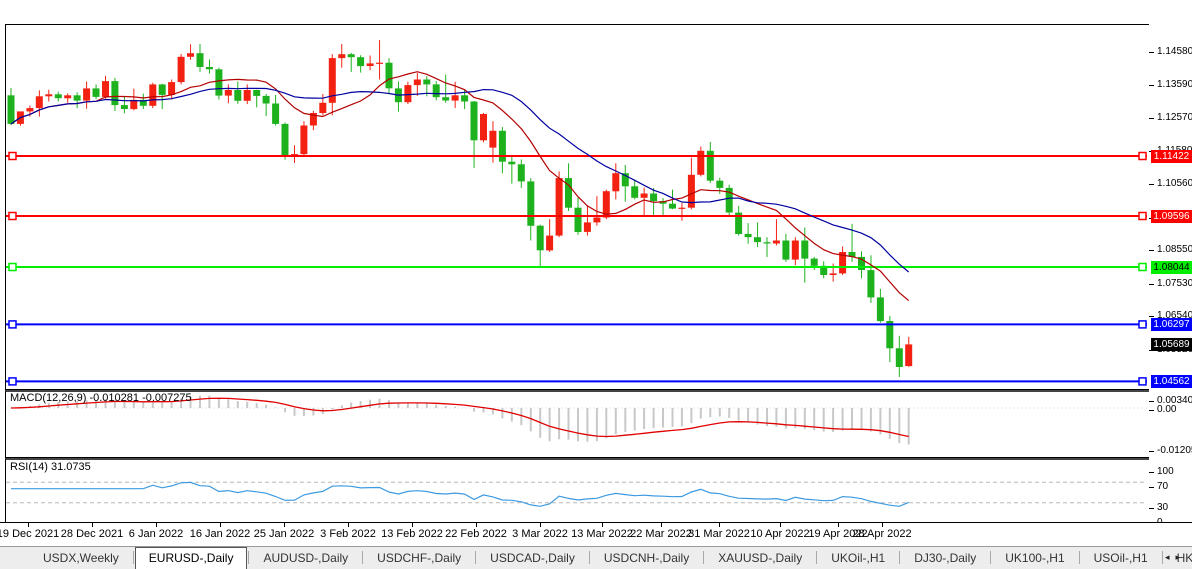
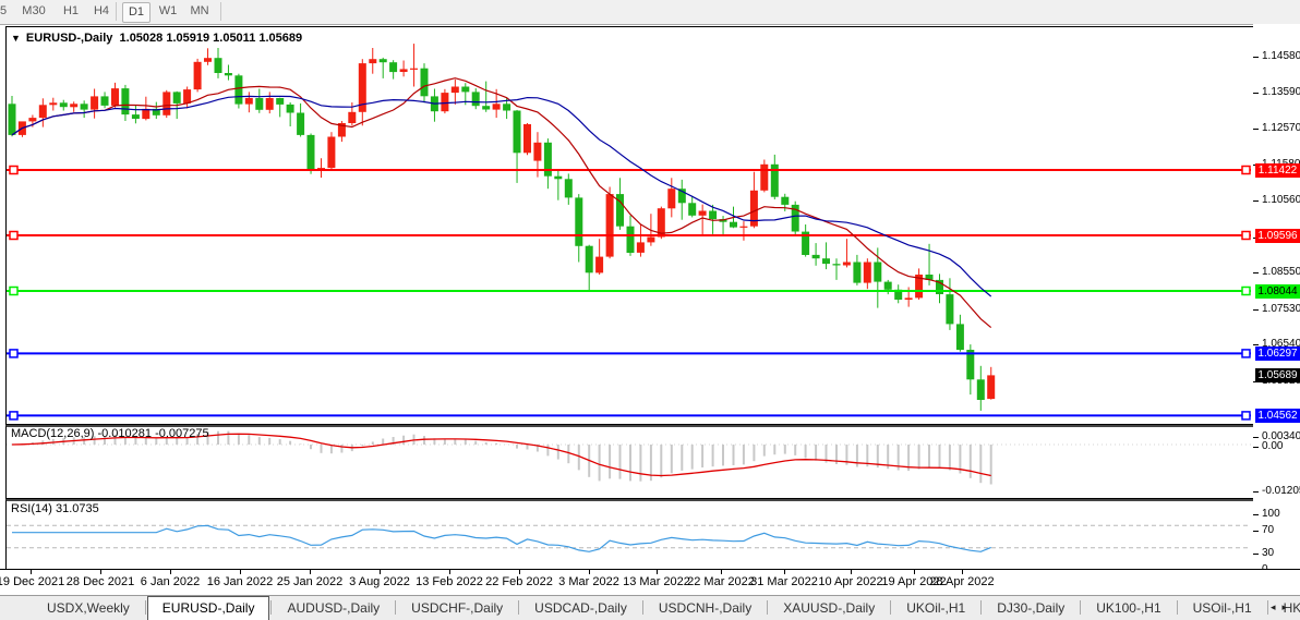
+ 5
+ M30
+ H1
+ H4
+ D1
+ W1
+ MN
+ ▼ EURUSD-,Daily 1.05028 1.05919 1.05011 1.05689
  MACD(12,26,9) -0.010281 -0.007275
  RSI(14) 31.0735
  1.14580
  1.13590
  1.12570
  1.10560
  1.08550
  1.07530
  1.06540
  0.00340
  0.00
  -0.0120
  100
  70
  30
  1.11422
  1.09596
  1.08044
  1.06297
  1.04562
  1.05689
  9 Dec 2021
  28 Dec 2021
  6 Jan 2022
  16 Jan 2022
  25 Jan 2022
- 3 Feb 2022
+ 3 Aug 2022
  13 Feb 2022
  22 Feb 2022
  3 Mar 2022
  13 Mar 2022
  22 Mar 2022
  31 Mar 2022
  10 Apr 2022
  19 Apr 2022
  28 Apr 2022
  USDX,Weekly EURUSD-,Daily AUDUSD-,Daily USDCHF-,Daily USDCAD-,Daily USDCNH-,Daily XAUUSD-,Daily UKOil-,H1 DJ30-,Daily UK100-,H1 USOil-,H1 HK
  ◂▸
